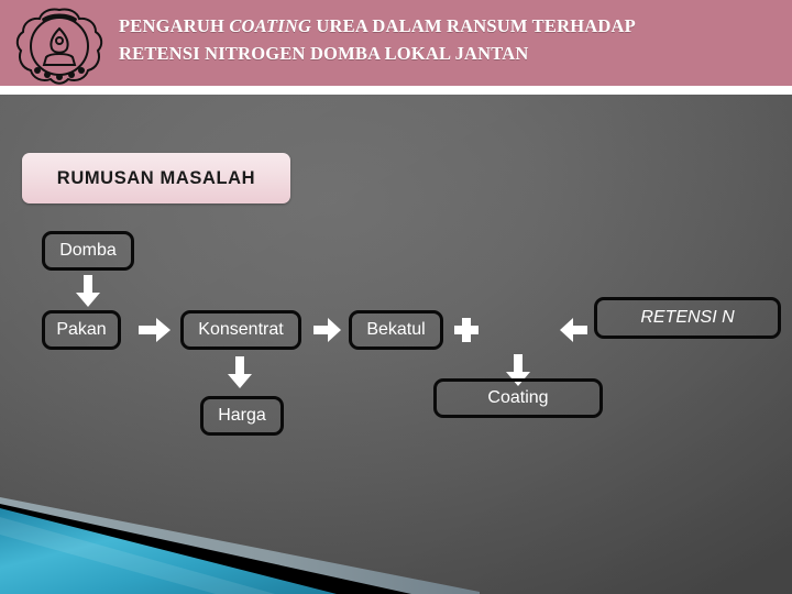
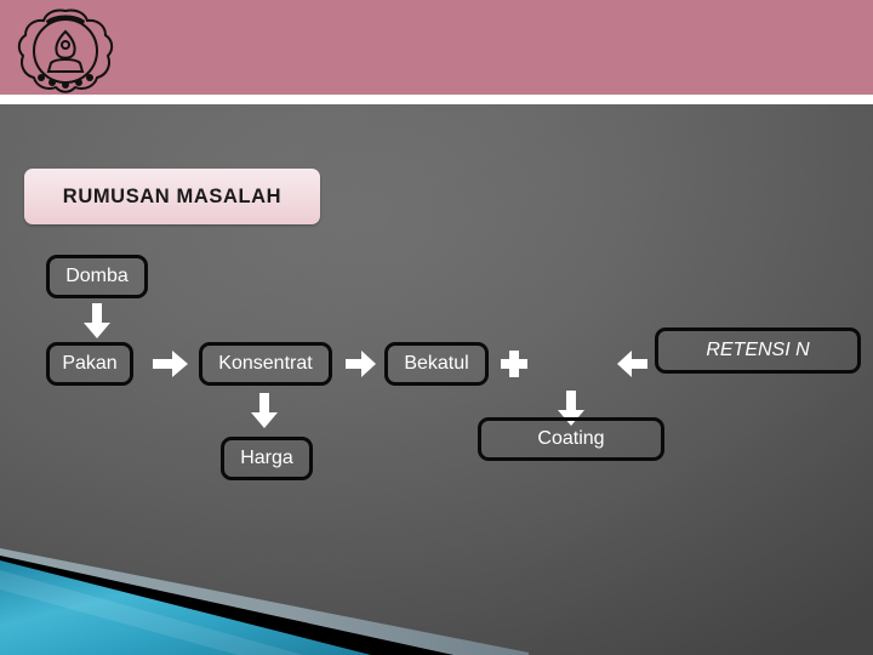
- PENGARUH COATING UREA DALAM RANSUM TERHADAP
- RETENSI NITROGEN DOMBA LOKAL JANTAN
  RUMUSAN MASALAH
  Domba
  Pakan
  Konsentrat
  Bekatul
  RETENSI N
  Harga
  Coating
